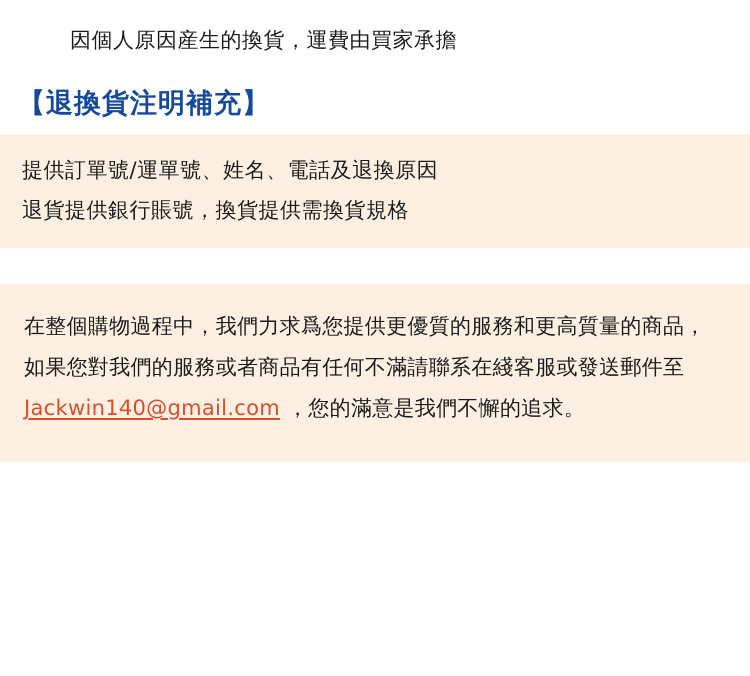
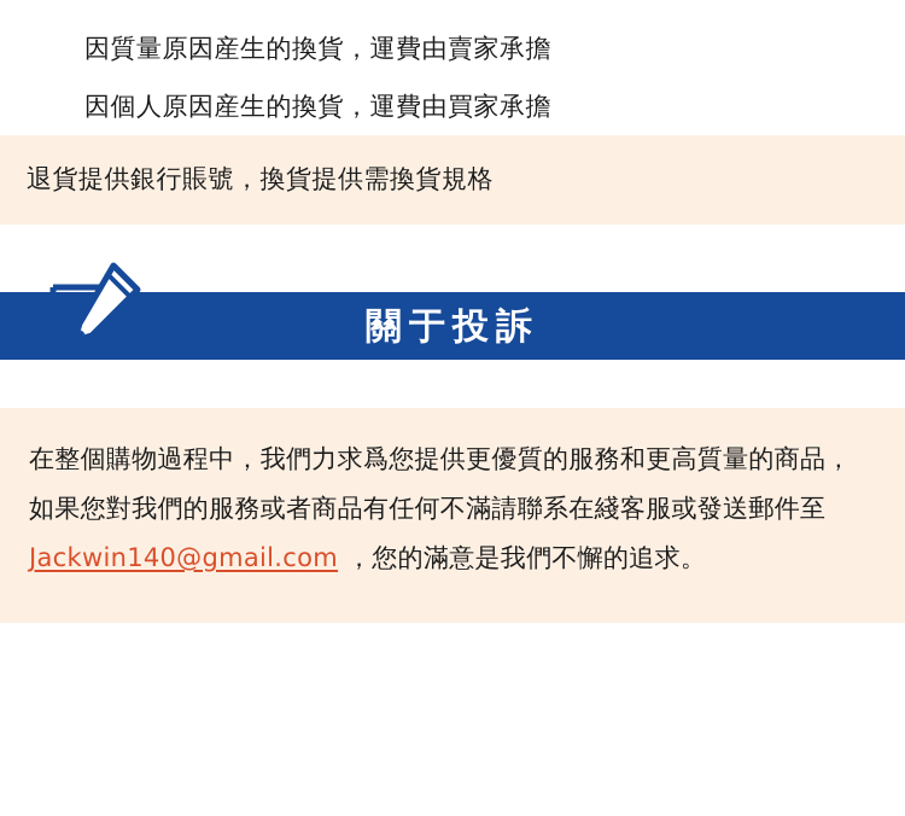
+ 因質量原因産生的換貨，運費由賣家承擔
  因個人原因産生的換貨，運費由買家承擔
- 【退換貨注明補充】
- 提供訂單號/運單號、姓名、電話及退換原因
  退貨提供銀行賬號，換貨提供需換貨規格
+ 關于投訴
  在整個購物過程中，我們力求爲您提供更優質的服務和更高質量的商品，如果您對我們的服務或者商品有任何不滿請聯系在綫客服或發送郵件至 Jackwin140@gmail.com ，您的滿意是我們不懈的追求。
